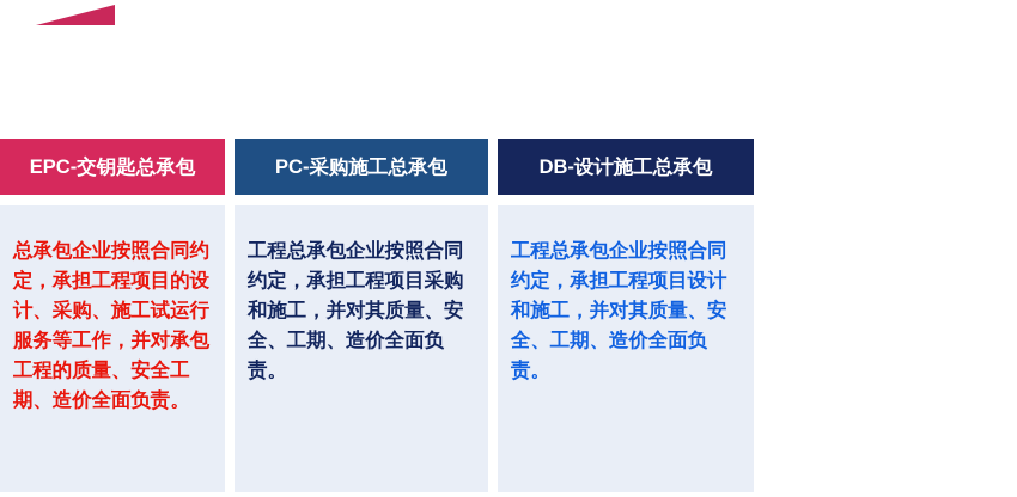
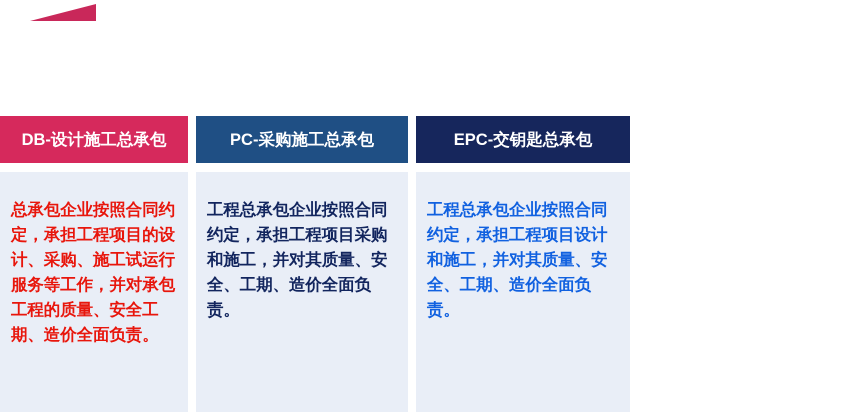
- EPC-交钥匙总承包
+ DB-设计施工总承包
  总承包企业按照合同约定，承担工程项目的设计、采购、施工试运行服务等工作，并对承包工程的质量、安全工期、造价全面负责。
  PC-采购施工总承包
  工程总承包企业按照合同约定，承担工程项目采购和施工，并对其质量、安全、工期、造价全面负责。
- DB-设计施工总承包
+ EPC-交钥匙总承包
  工程总承包企业按照合同约定，承担工程项目设计和施工，并对其质量、安全、工期、造价全面负责。
